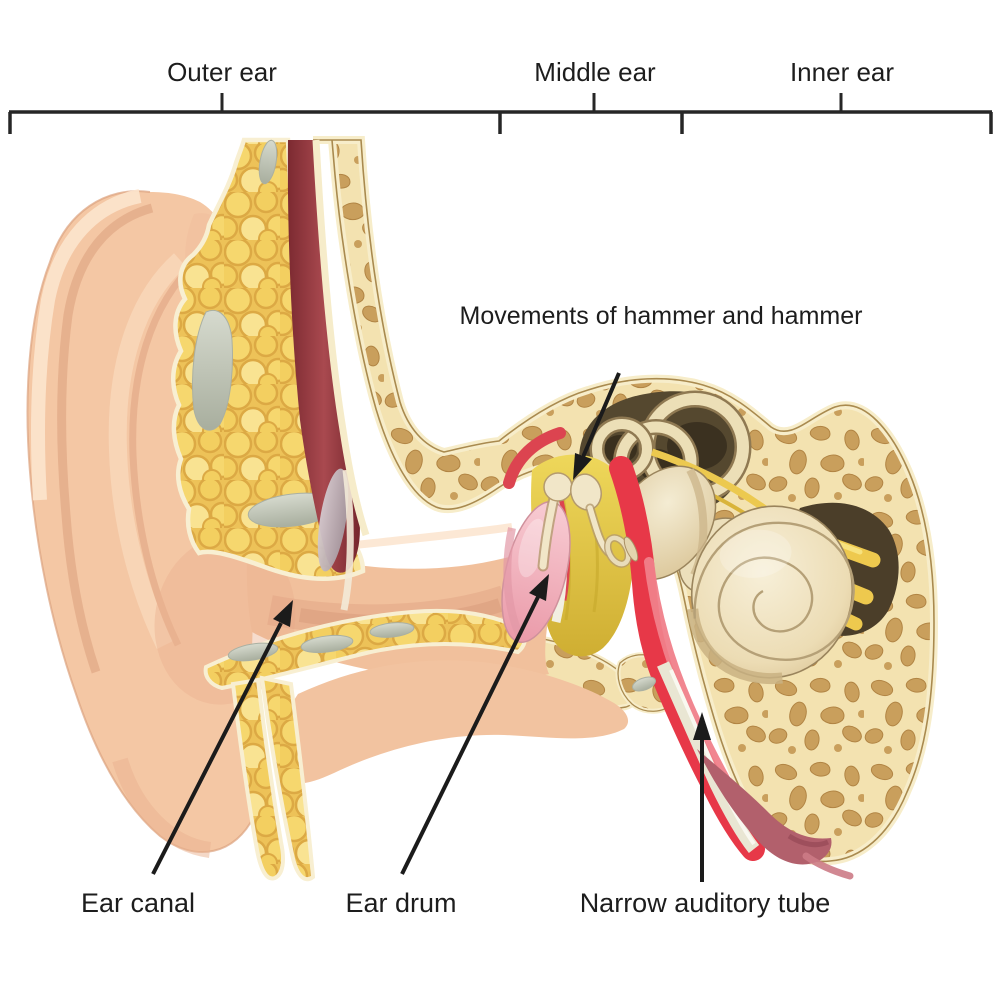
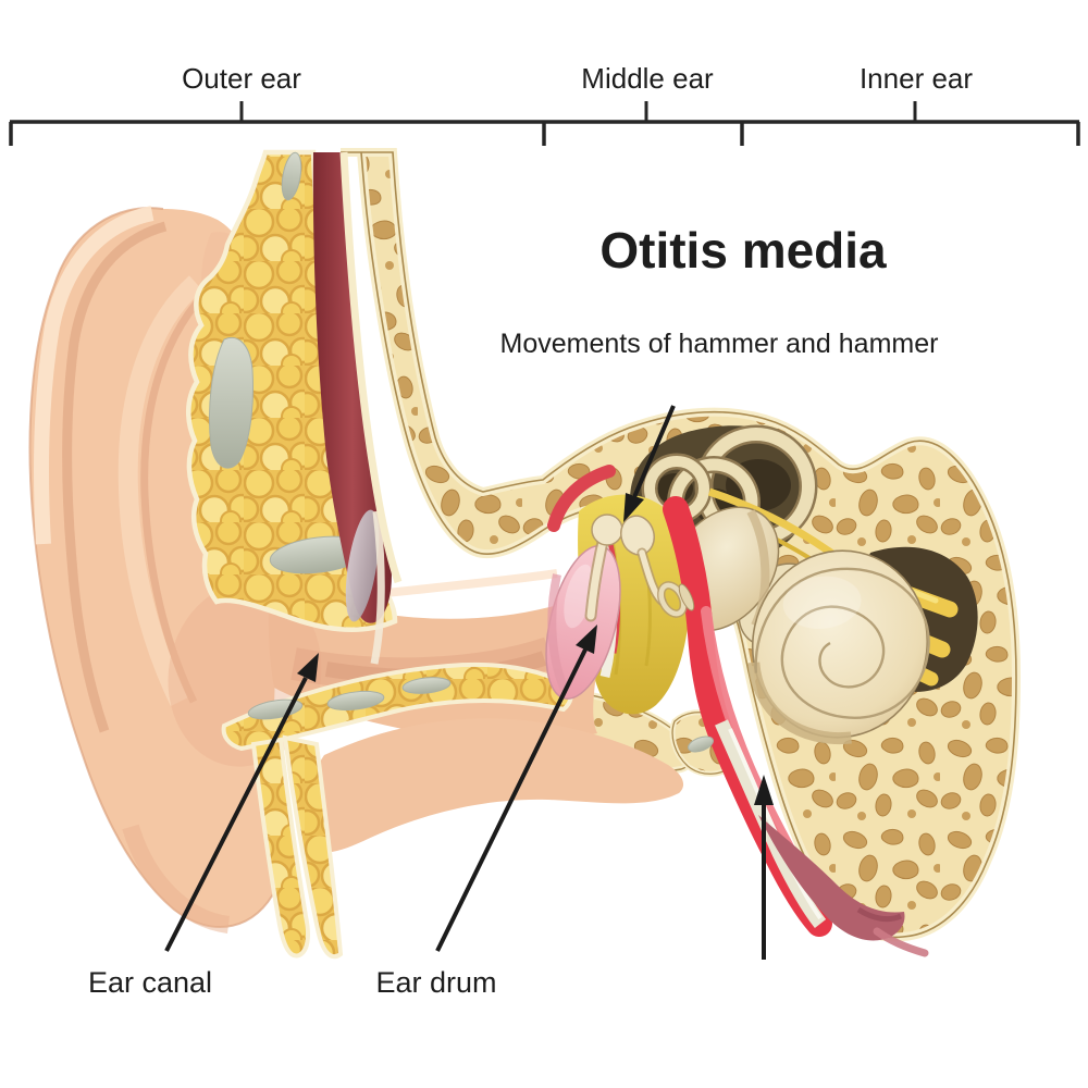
  Outer ear
  Middle ear
  Inner ear
+ Otitis media
  Movements of hammer and hammer
  Ear canal
  Ear drum
- Narrow auditory tube
